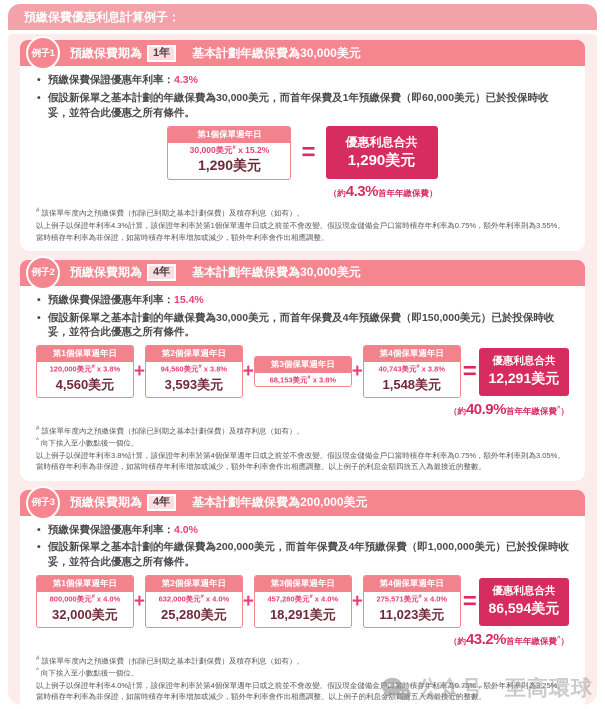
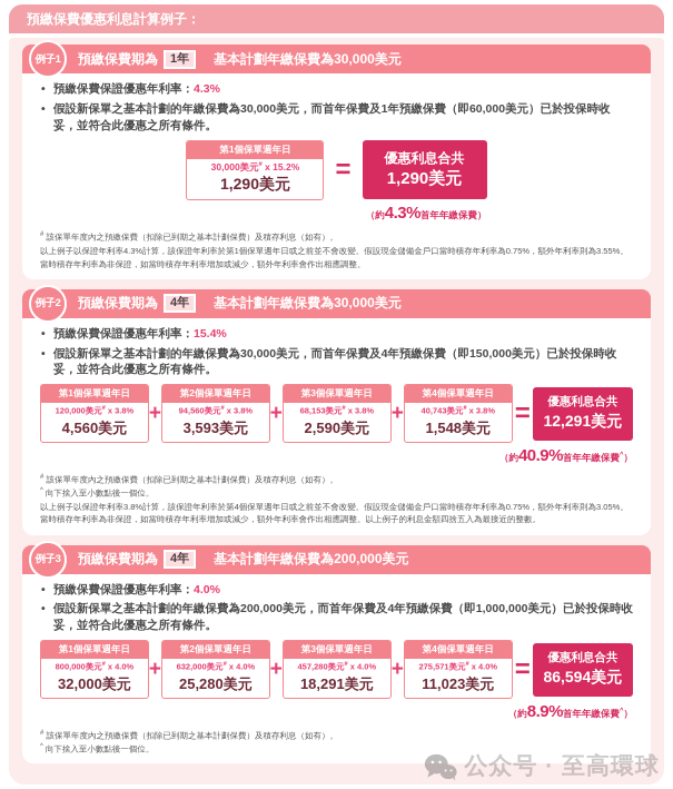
  預繳保費優惠利息計算例子：
  例子1
  預繳保費期為
  1年
  基本計劃年繳保費為30,000美元
  預繳保費保證優惠年利率：4.3%
  假設新保單之基本計劃的年繳保費為30,000美元，而首年保費及1年預繳保費（即60,000美元）已於投保時收妥，並符合此優惠之所有條件。
  第1個保單週年日
  30,000美元 x 15.2%
  1,290美元
  =
  優惠利息合共
  1,290美元
  （約4.3%首年年繳保費）
  該保單年度內之預繳保費（扣除已到期之基本計劃保費）及積存利息（如有）。
  以上例子以保證年利率4.3%計算，該保證年利率於第1個保單週年日或之前並不會改變。假設現金儲備金戶口當時積存年利率為0.75%，額外年利率則為3.55%。當時積存年利率為非保證，如當時積存年利率增加或減少，額外年利率會作出相應調整。
  例子2
  預繳保費期為
  4年
  基本計劃年繳保費為30,000美元
  預繳保費保證優惠年利率：15.4%
  假設新保單之基本計劃的年繳保費為30,000美元，而首年保費及4年預繳保費（即150,000美元）已於投保時收妥，並符合此優惠之所有條件。
  第1個保單週年日
  120,000美元 x 3.8%
  4,560美元
  +
  第2個保單週年日
  94,560美元 x 3.8%
  3,593美元
  +
  第3個保單週年日
  68,153美元 x 3.8%
+ 2,590美元
  +
  第4個保單週年日
  40,743美元 x 3.8%
  1,548美元
  =
  優惠利息合共
  12,291美元
  （約40.9%首年年繳保費 ）
  該保單年度內之預繳保費（扣除已到期之基本計劃保費）及積存利息（如有）。
  向下捨入至小數點後一個位。
  以上例子以保證年利率3.8%計算，該保證年利率於第4個保單週年日或之前並不會改變。假設現金儲備金戶口當時積存年利率為0.75%，額外年利率則為3.05%。當時積存年利率為非保證，如當時積存年利率增加或減少，額外年利率會作出相應調整。以上例子的利息金額四捨五入為最接近的整數。
  例子3
  預繳保費期為
  4年
  基本計劃年繳保費為200,000美元
  預繳保費保證優惠年利率：4.0%
  假設新保單之基本計劃的年繳保費為200,000美元，而首年保費及4年預繳保費（即1,000,000美元）已於投保時收妥，並符合此優惠之所有條件。
  第1個保單週年日
  800,000美元 x 4.0%
  32,000美元
  +
  第2個保單週年日
  632,000美元 x 4.0%
  25,280美元
  +
  第3個保單週年日
  457,280美元 x 4.0%
  18,291美元
  +
  第4個保單週年日
  275,571美元 x 4.0%
  11,023美元
  =
  優惠利息合共
  86,594美元
- （約43.2%首年年繳保費 ）
+ （約8.9%首年年繳保費 ）
  該保單年度內之預繳保費（扣除已到期之基本計劃保費）及積存利息（如有）。
  向下捨入至小數點後一個位。
- 以上例子以保證年利率4.0%計算，該保證年利率於第4個保單週年日或之前並不會改變。假設現金儲備金戶口當時積存年利率為0.75%，額外年利率則為3.25%。當時積存年利率為非保證，如當時積存年利率增加或減少，額外年利率會作出相應調整。以上例子的利息金額四捨五入為最接近的整數。
  公众号 · 至高環球
